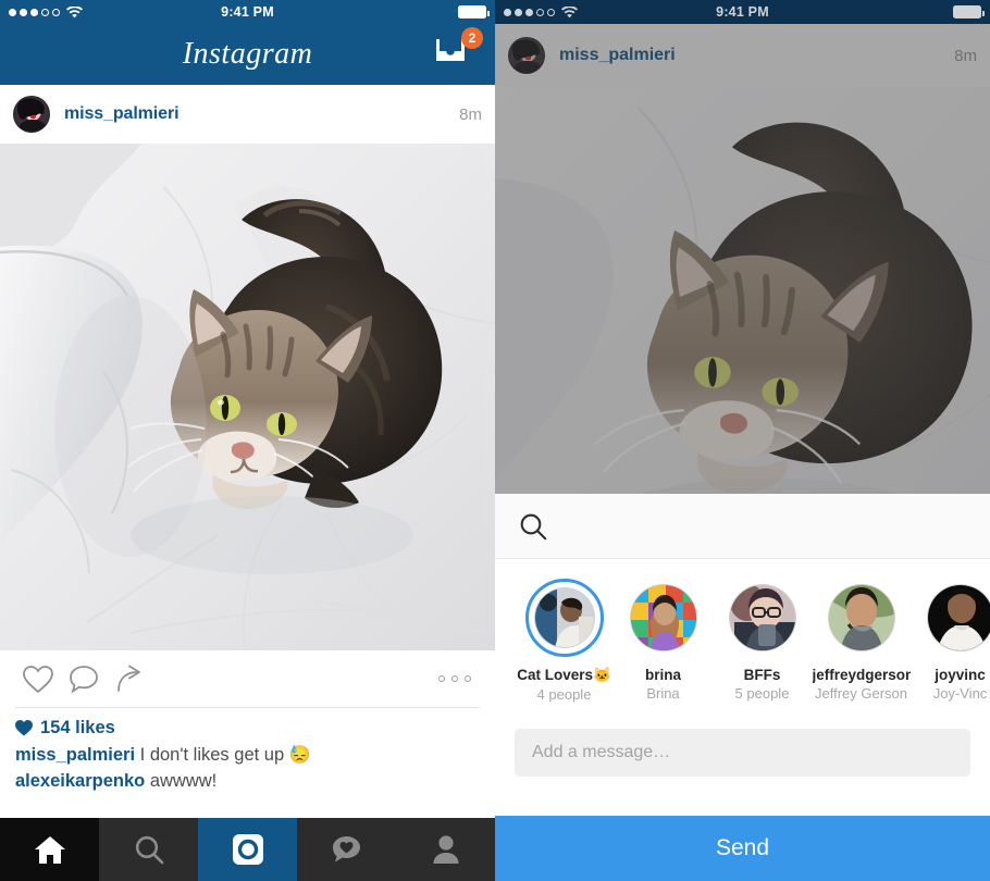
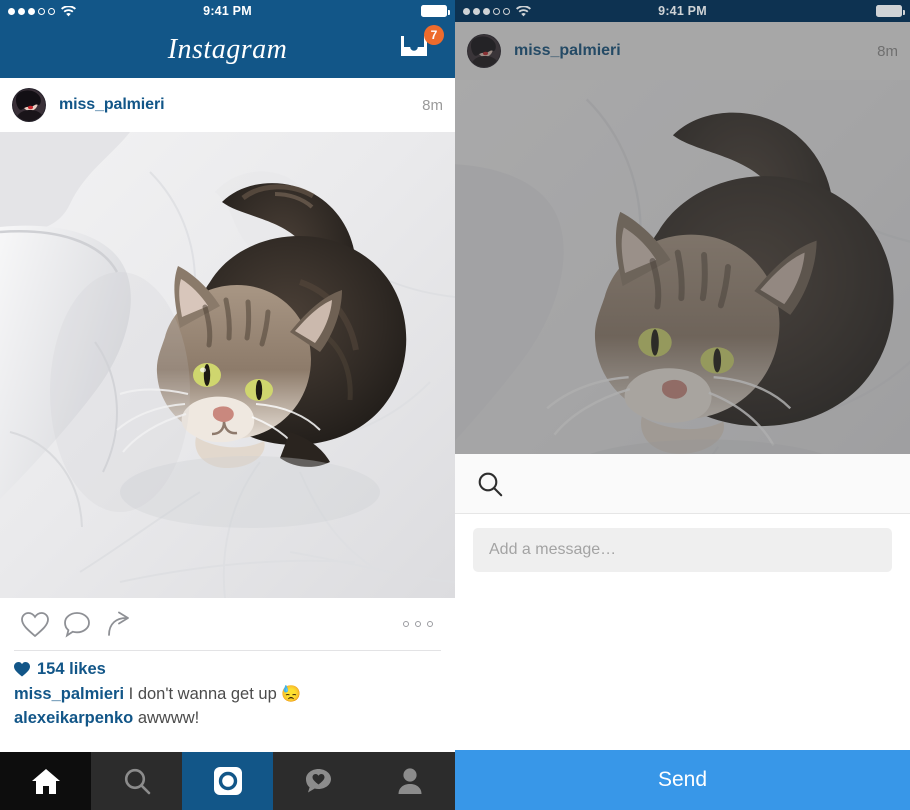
  9:41 PM
  Instagram
- 2
+ 7
  miss_palmieri
  8m
  154 likes
- miss_palmieri I don't likes get up 😓
+ miss_palmieri I don't wanna get up 😓
  alexeikarpenko awwww!
  9:41 PM
  miss_palmieri
  8m
- Cat Lovers🐱
- 4 people
- brina
- Brina
- BFFs
- 5 people
- jeffreydgerson
- Jeffrey Gerson
- joyvinc
- Joy-Vinc
  Add a message…
  Send
